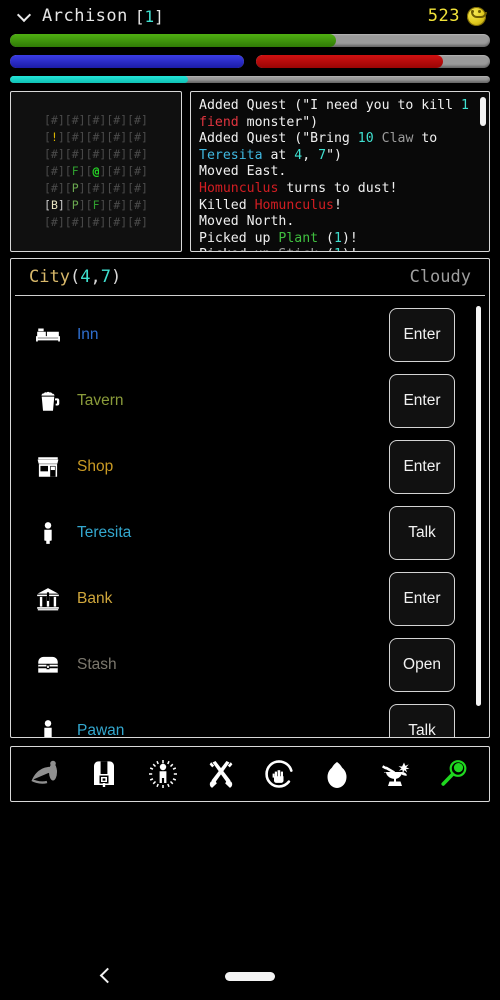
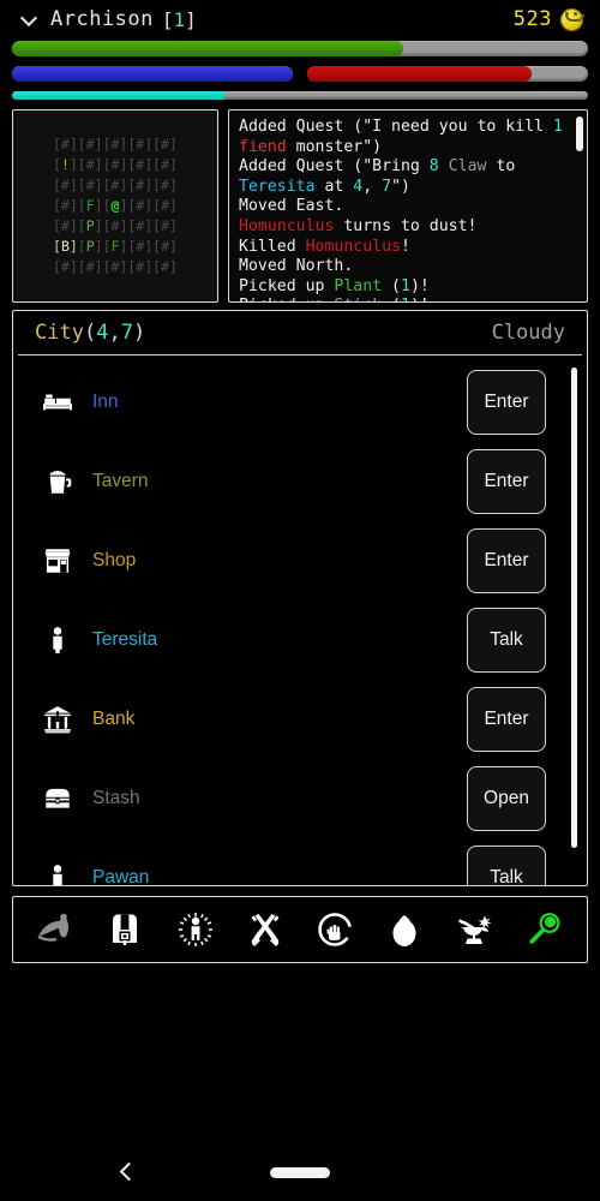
  Archison
  [
  1
  ]
  523
  [#][#][#][#][#]
  [!][#][#][#][#]
  [#][#][#][#][#]
  [#][F][@][#][#]
  [#][P][#][#][#]
  [B][P][F][#][#]
  [#][#][#][#][#]
  Added Quest ("I need you to kill 1 fiend monster")
- Added Quest ("Bring 10 Claw to Teresita at 4, 7")
+ Added Quest ("Bring 8 Claw to Teresita at 4, 7")
  Moved East.
  Homunculus turns to dust!
  Killed Homunculus!
  Moved North.
  Picked up Plant (1)!
  City
  (
  4
  ,
  7
  )
  Cloudy
  Inn
  Enter
  Tavern
  Enter
  Shop
  Enter
  Teresita
  Talk
  Bank
  Enter
  Stash
  Open
  Pawan
  Talk
